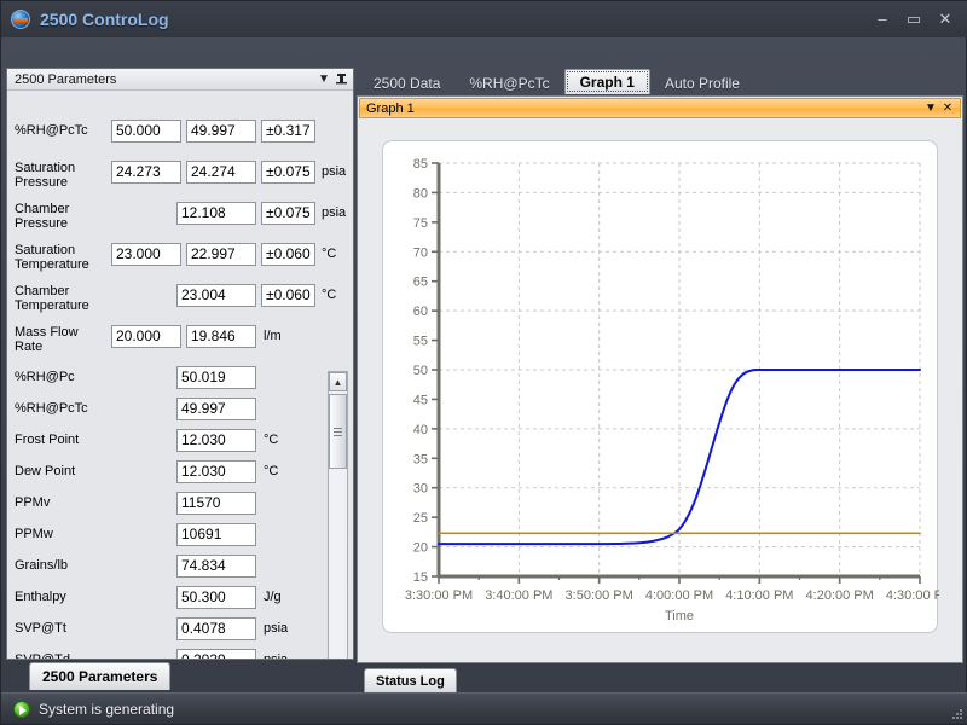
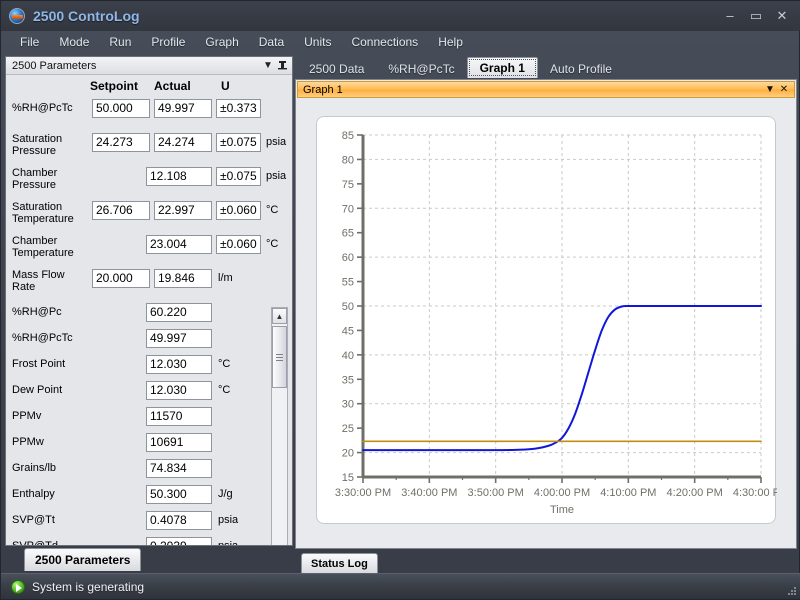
  2500 ControLog
  –
  ▭
  ✕
+ File
+ Mode
+ Run
+ Profile
+ Graph
+ Data
+ Units
+ Connections
+ Help
  2500 Parameters
  ▼
+ Setpoint
+ Actual
+ U
  %RH@PcTc
  50.000
  49.997
- ±0.317
+ ±0.373
  Saturation
  Pressure
  24.273
  24.274
  ±0.075
  psia
  Chamber
  Pressure
  12.108
  ±0.075
  psia
  Saturation
  Temperature
- 23.000
+ 26.706
  22.997
  ±0.060
  °C
  Chamber
  Temperature
  23.004
  ±0.060
  °C
  Mass Flow
  Rate
  20.000
  19.846
  l/m
  %RH@Pc
- 50.019
+ 60.220
  %RH@PcTc
  49.997
  Frost Point
  12.030
  °C
  Dew Point
  12.030
  °C
  PPMv
  11570
  PPMw
  10691
  Grains/lb
  74.834
  Enthalpy
  50.300
  J/g
  SVP@Tt
  0.4078
  psia
  ▲
  2500 Parameters
  2500 Data
  %RH@PcTc
  Graph 1
  Auto Profile
  Graph 1
  ▼
  ✕
  15
  20
  25
  30
  35
  40
  45
  50
  55
  60
  65
  70
  75
  80
  85
  3:30:00 PM
  3:40:00 PM
  3:50:00 PM
  4:00:00 PM
  4:10:00 PM
  4:20:00 PM
  4:30:00 P
  Time
  Status Log
  System is generating
